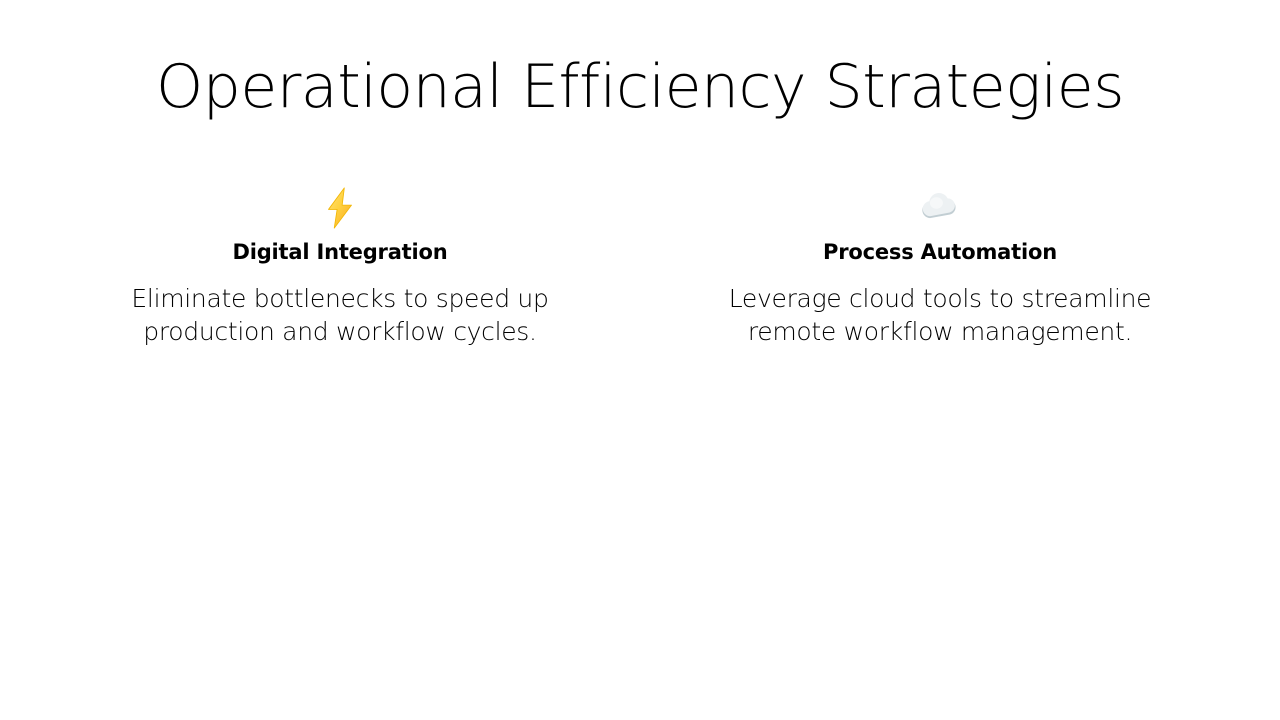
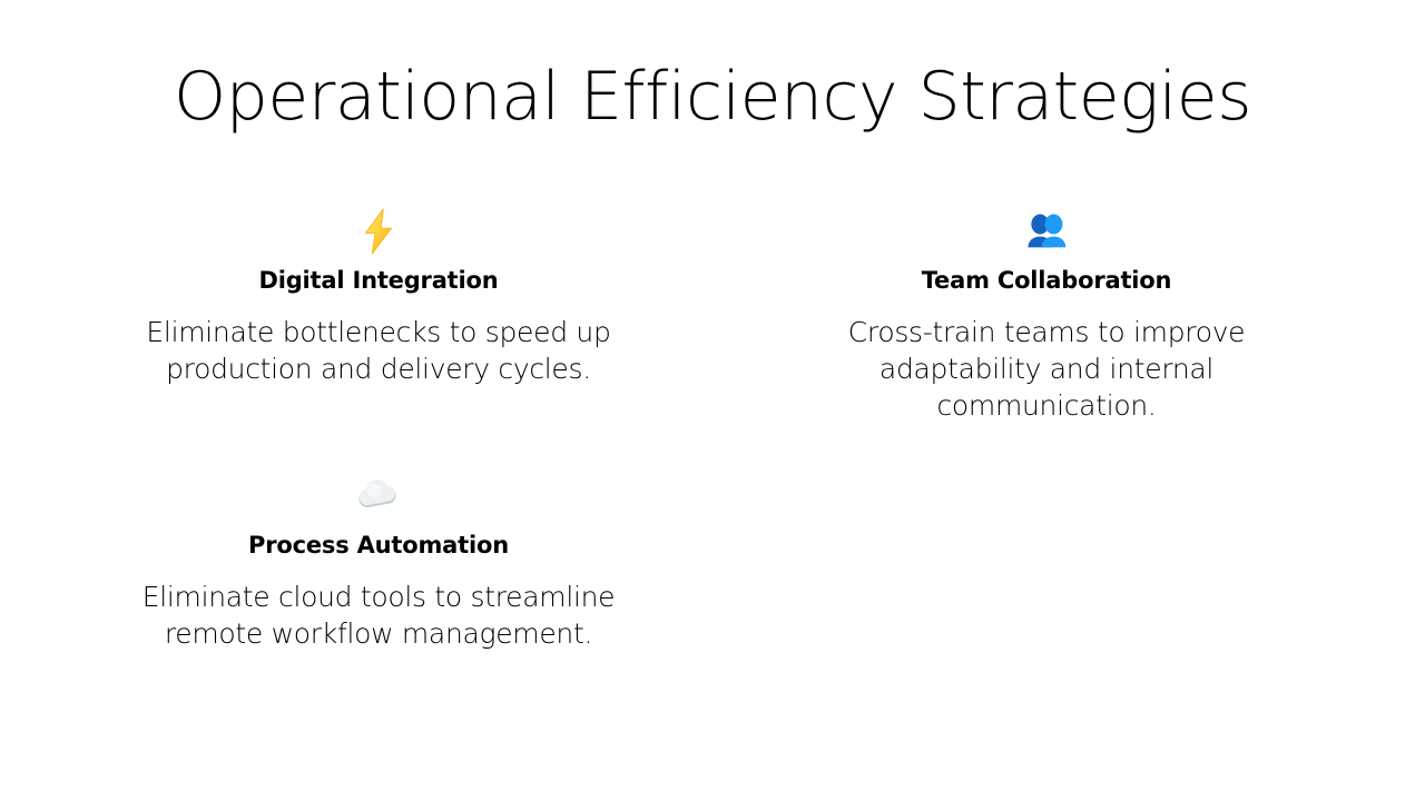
  Operational Efficiency Strategies
  Digital Integration
- Eliminate bottlenecks to speed up production and workflow cycles.
+ Eliminate bottlenecks to speed up production and delivery cycles.
+ Team Collaboration
+ Cross-train teams to improve adaptability and internal communication.
  Process Automation
- Leverage cloud tools to streamline remote workflow management.
+ Eliminate cloud tools to streamline remote workflow management.
